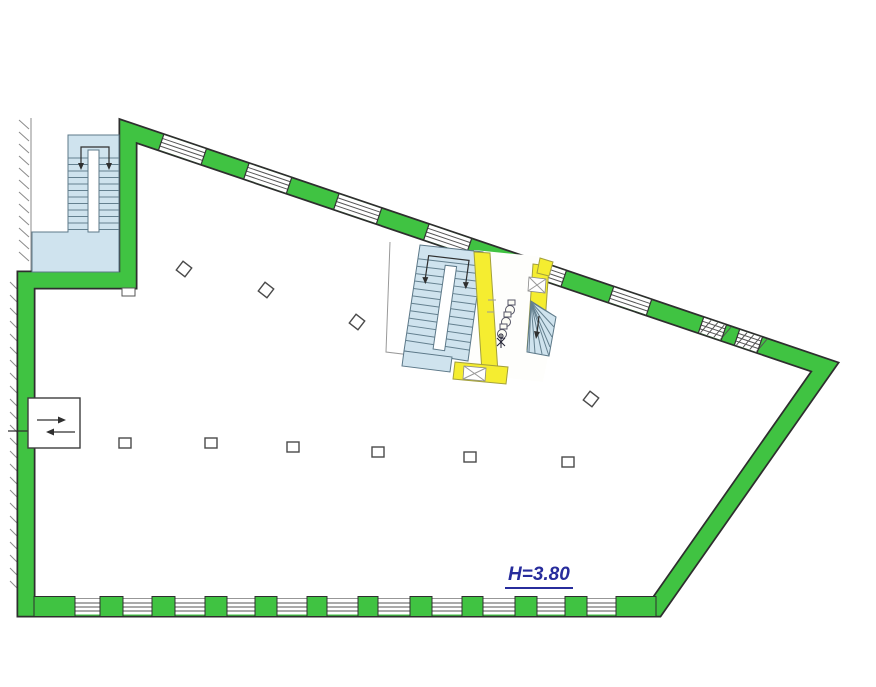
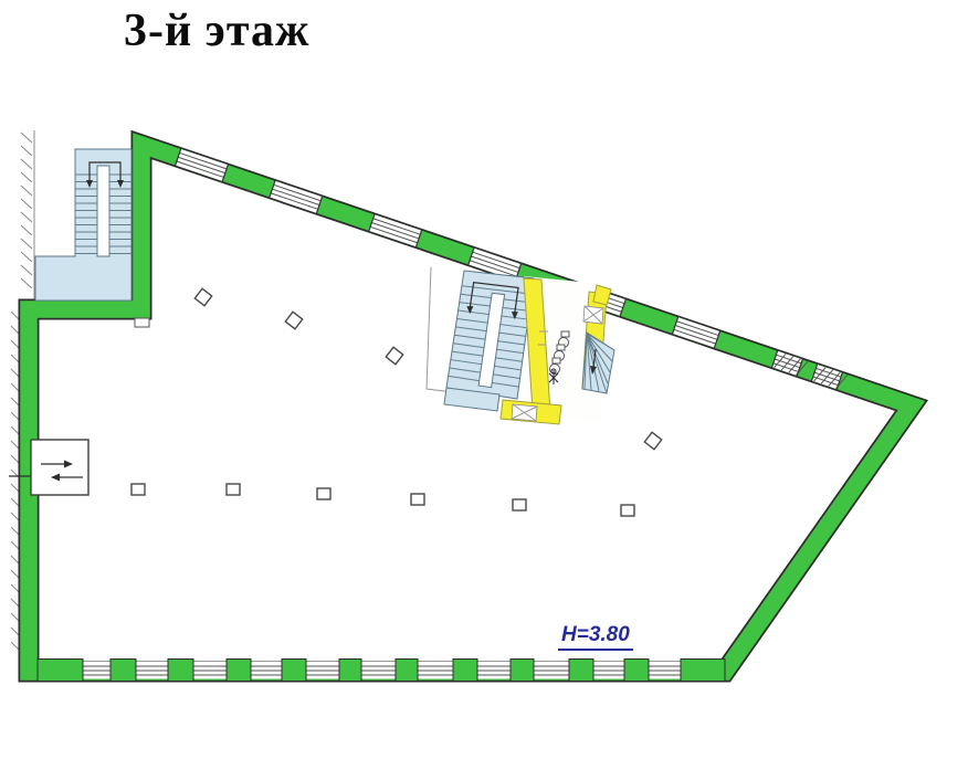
+ 3-й этаж
  H=3.80
